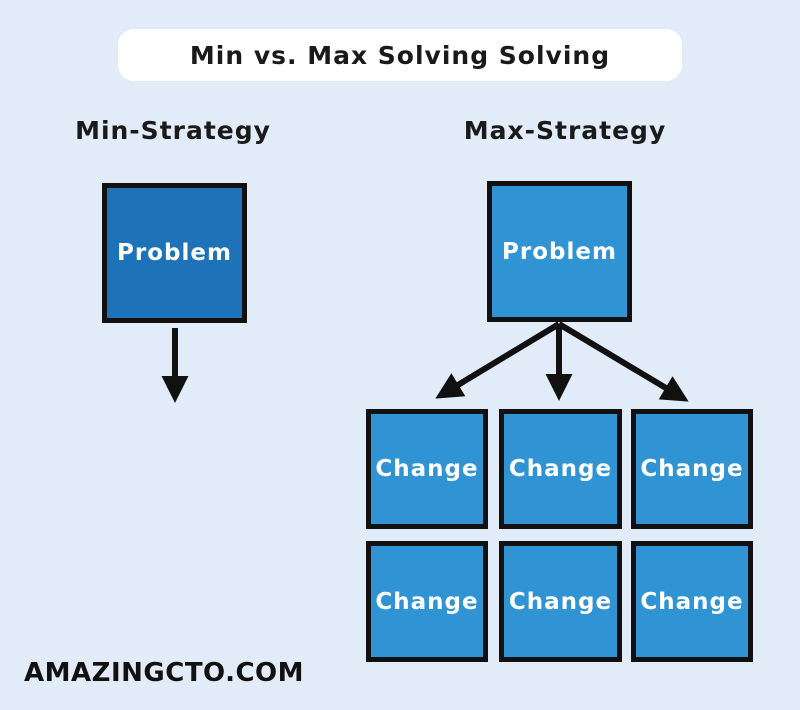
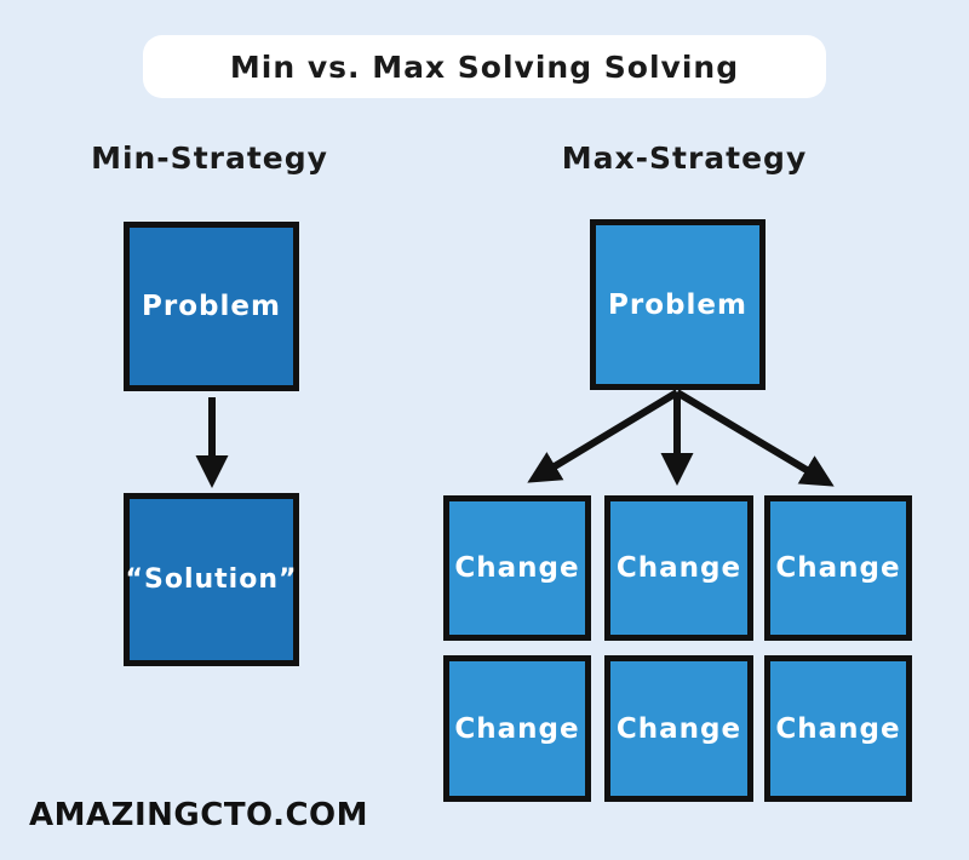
  Min vs. Max Solving Solving
  Min-Strategy
  Max-Strategy
  Problem
+ “Solution”
  Problem
  Change
  Change
  Change
  Change
  Change
  Change
  AMAZINGCTO.COM
